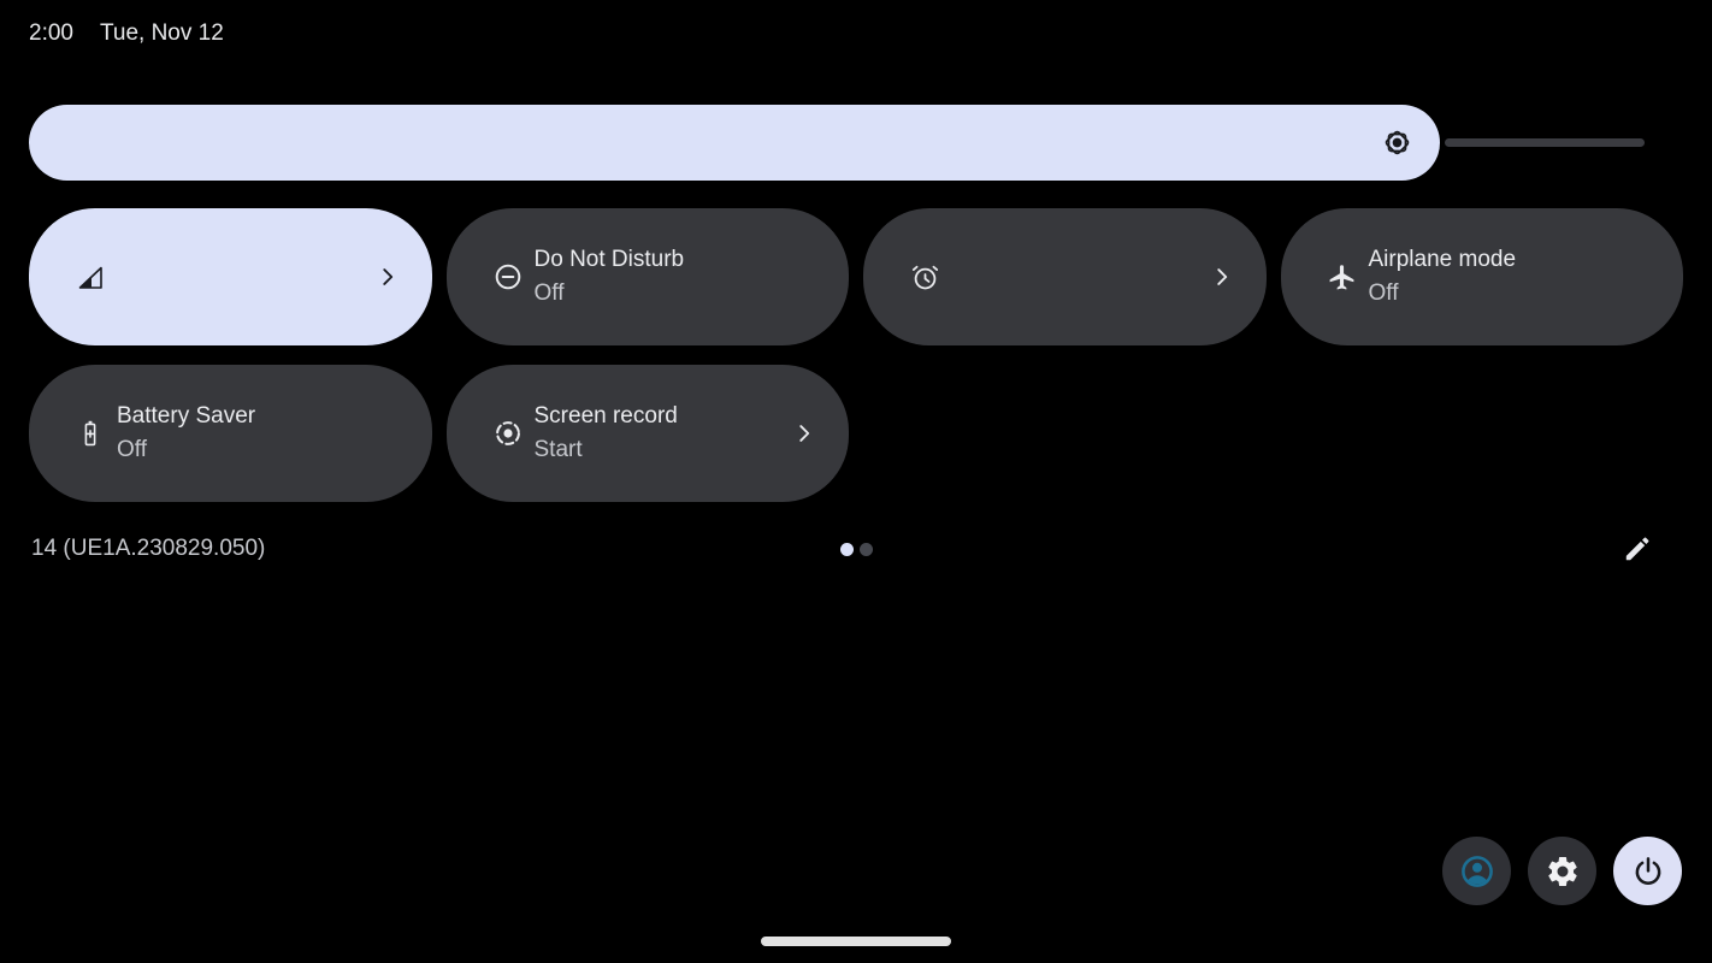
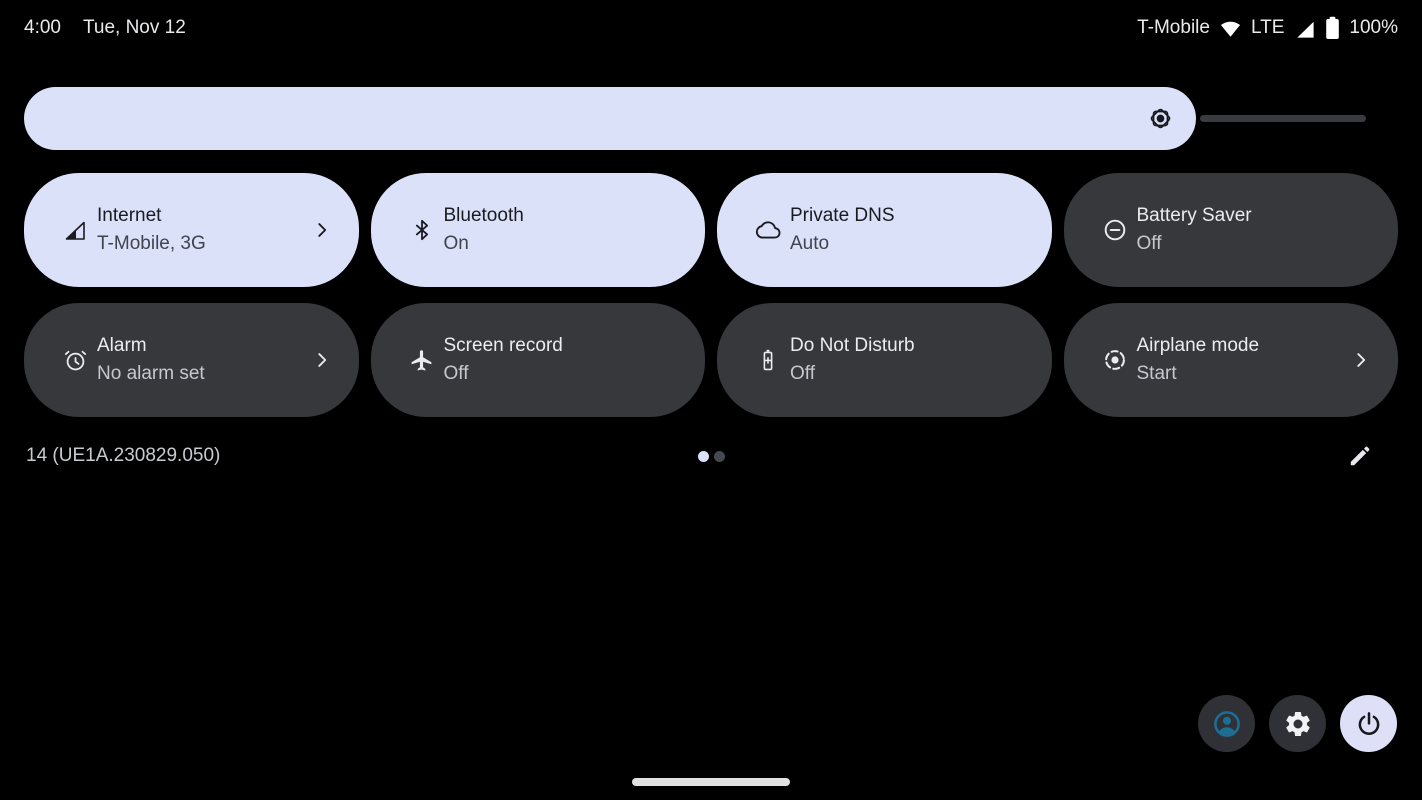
- 2:00
+ 4:00
  Tue, Nov 12
+ T-Mobile
+ LTE
+ 100%
+ Internet
+ T-Mobile, 3G
+ Bluetooth
+ On
+ Private DNS
+ Auto
- Do Not Disturb
+ Battery Saver
  Off
+ Alarm
+ No alarm set
- Airplane mode
+ Screen record
  Off
- Battery Saver
+ Do Not Disturb
  Off
- Screen record
+ Airplane mode
  Start
  14 (UE1A.230829.050)
